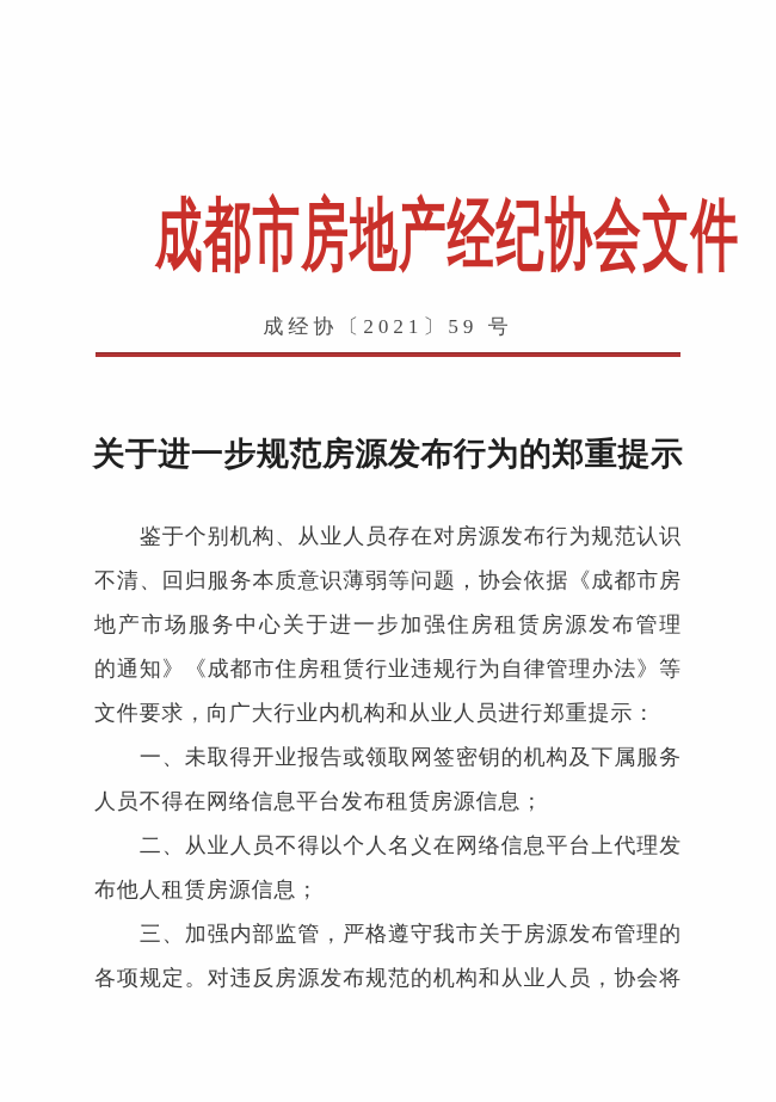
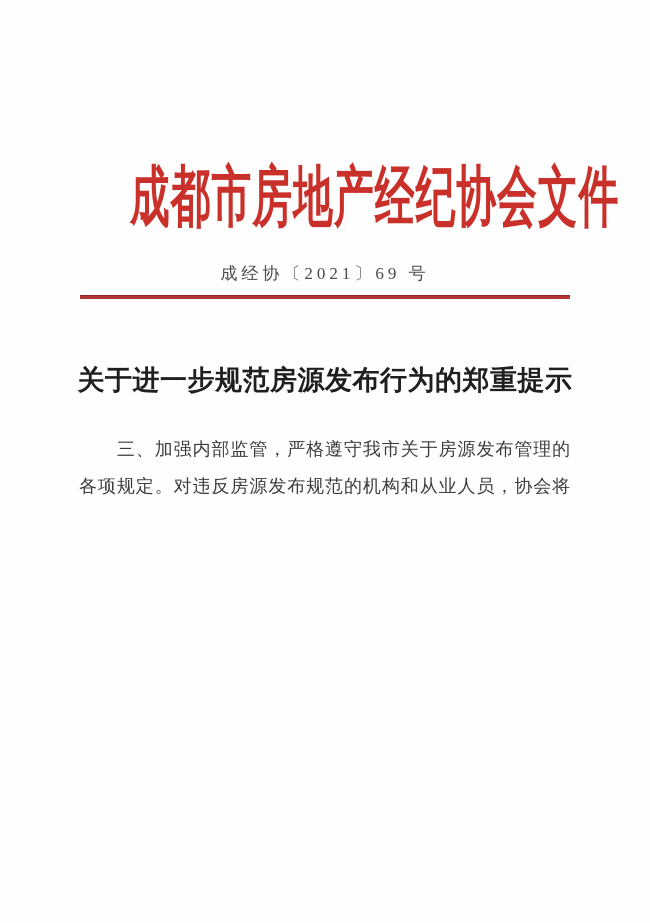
  成都市房地产经纪协会文件
- 成经协〔2021〕59 号
+ 成经协〔2021〕69 号
  关于进一步规范房源发布行为的郑重提示
- 鉴于个别机构、从业人员存在对房源发布行为规范认识
- 不清、回归服务本质意识薄弱等问题，协会依据《成都市房
- 地产市场服务中心关于进一步加强住房租赁房源发布管理
- 的通知》《成都市住房租赁行业违规行为自律管理办法》等
- 文件要求，向广大行业内机构和从业人员进行郑重提示：
- 一、未取得开业报告或领取网签密钥的机构及下属服务
- 人员不得在网络信息平台发布租赁房源信息；
- 二、从业人员不得以个人名义在网络信息平台上代理发
- 布他人租赁房源信息；
  三、加强内部监管，严格遵守我市关于房源发布管理的
  各项规定。对违反房源发布规范的机构和从业人员，协会将
